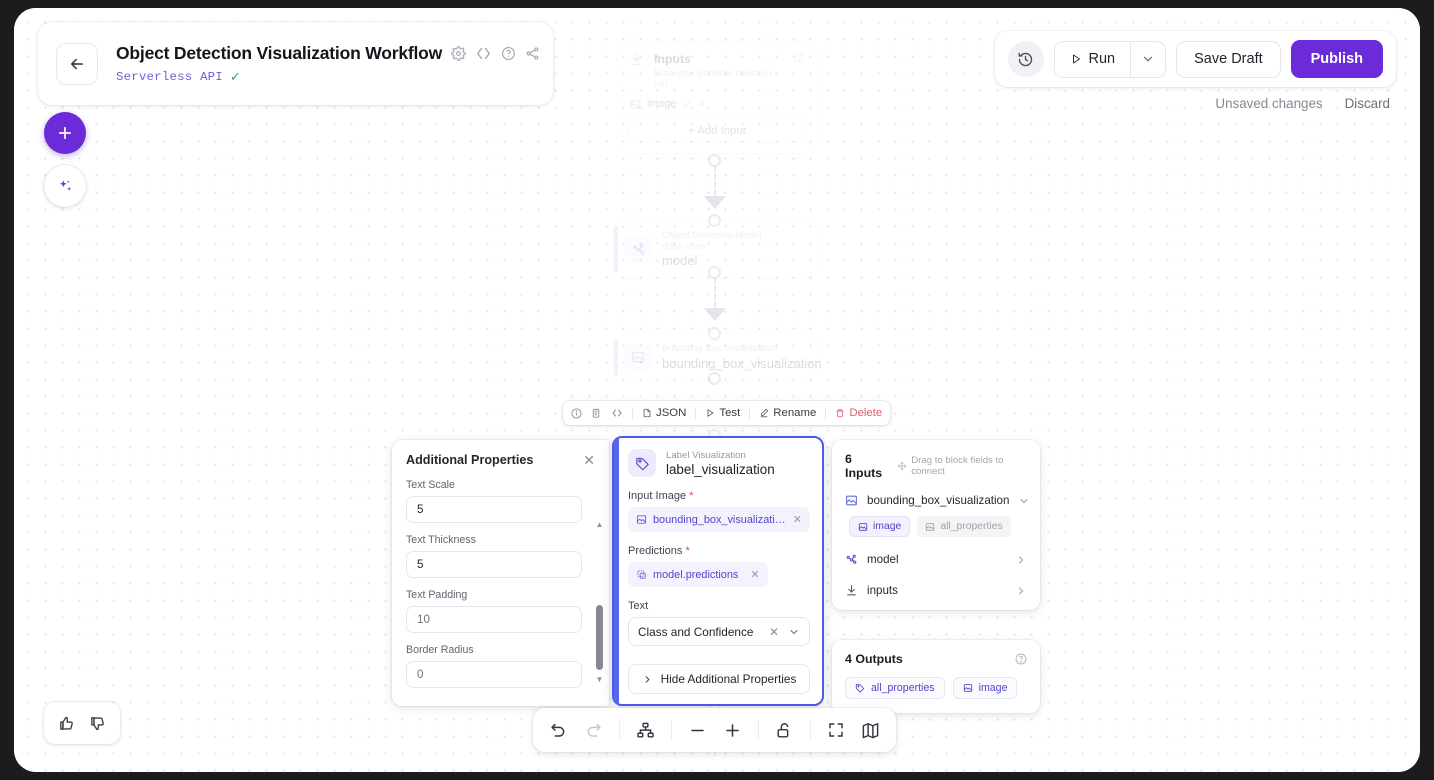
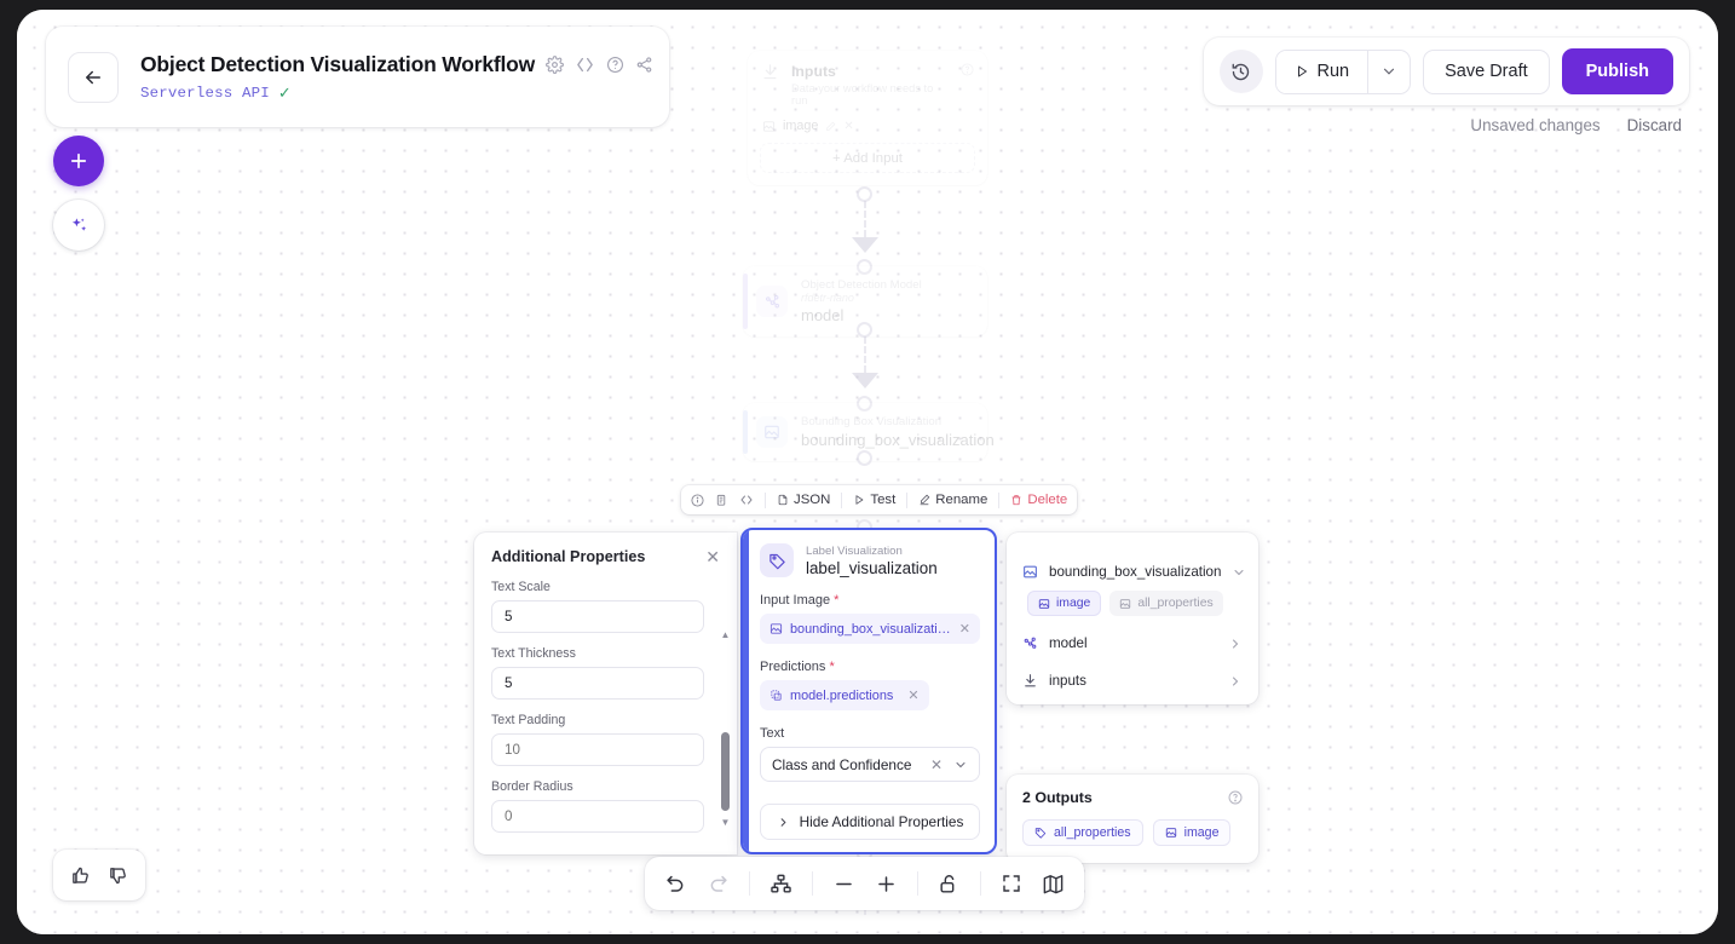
  Inputs
  Data your workflow needs to
  image
  + Add Input
  rfdetr-nano
  model
  Bounding Box Visualization
  bounding_box_visualization
  JSON
  Test
  Rename
  Delete
  Additional Properties
  ✕
  Text Scale
  5
  Text Thickness
  5
  Text Padding
  10
  Border Radius
  0
  ▲
  ▼
  Label Visualization
  label_visualization
  Input Image *
  bounding_box_visualization
  ✕
  Predictions *
  model.predictions
  ✕
  Text
  Class and Confidence
  ✕
  Hide Additional Properties
- 6 Inputs
- Drag to block fields to connect
  bounding_box_visualization
  image
  all_properties
  model
  inputs
- 4 Outputs
+ 2 Outputs
  all_properties
  image
  Object Detection Visualization Workflow
  Serverless API
  ✓
  Run
  Save Draft
  Publish
  Unsaved changes
  Discard
